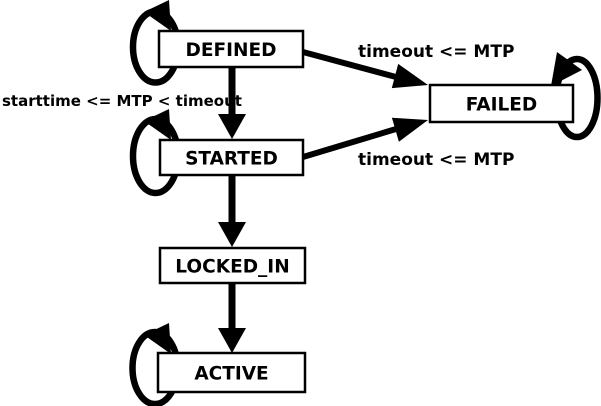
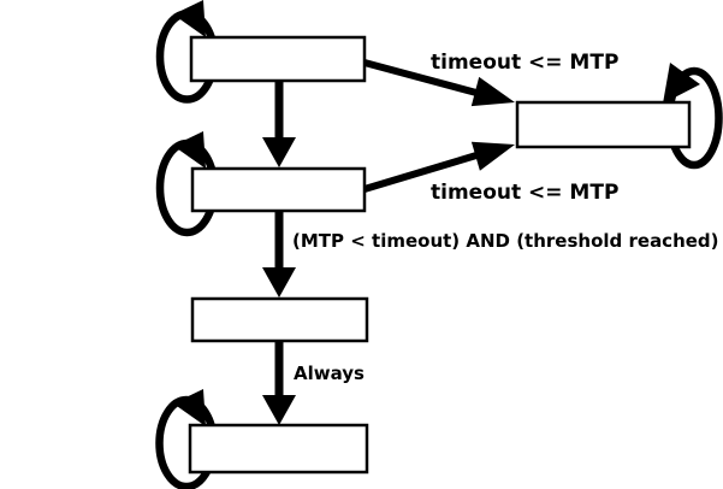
- DEFINED
- STARTED
- FAILED
- LOCKED_IN
- ACTIVE
- starttime <= MTP < timeout
  timeout <= MTP
  timeout <= MTP
+ (MTP < timeout) AND (threshold reached)
+ Always
